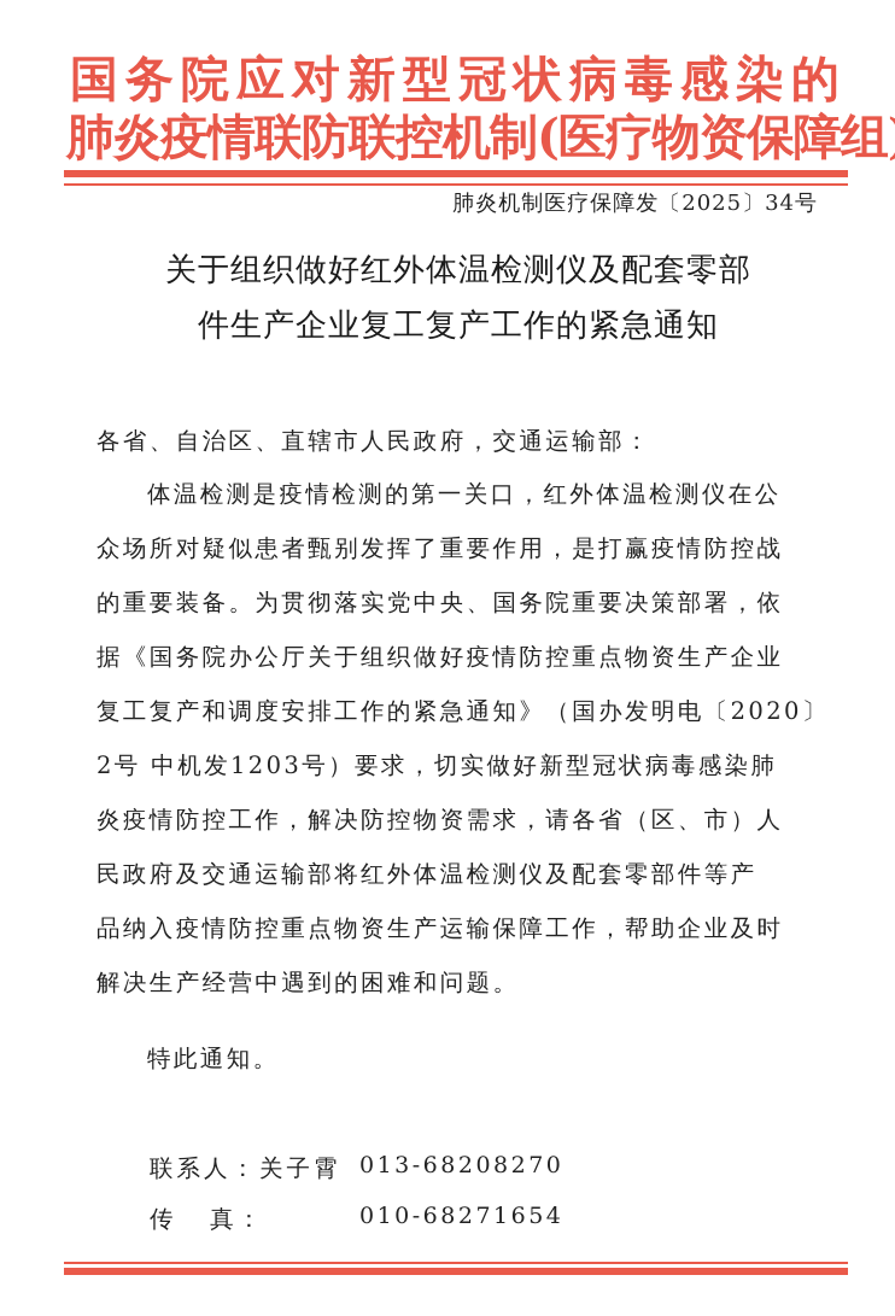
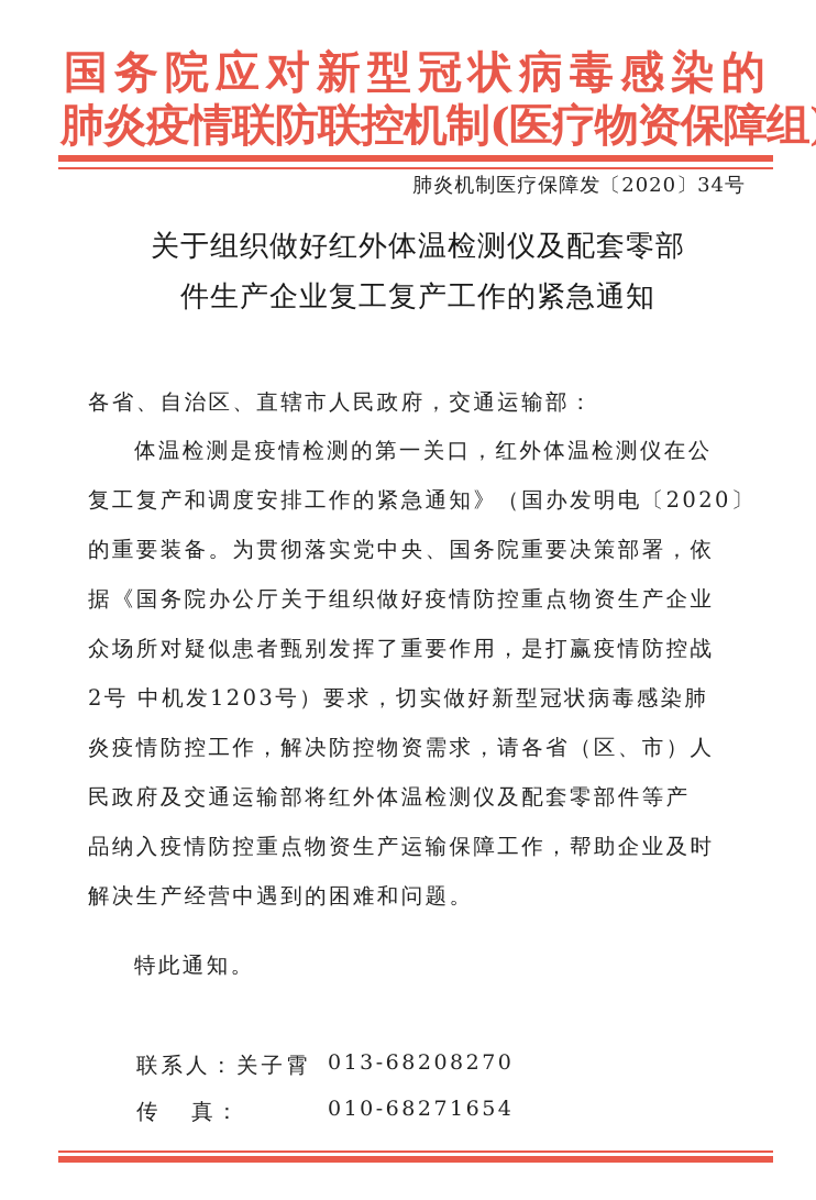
  国务院应对新型冠状病毒感染的
  肺炎疫情联防联控机制(医疗物资保障组
- 肺炎机制医疗保障发〔2025〕34号
+ 肺炎机制医疗保障发〔2020〕34号
  关于组织做好红外体温检测仪及配套零部
  件生产企业复工复产工作的紧急通知
  各省、自治区、直辖市人民政府，交通运输部：
  体温检测是疫情检测的第一关口，红外体温检测仪在公
- 众场所对疑似患者甄别发挥了重要作用，是打赢疫情防控战
+ 复工复产和调度安排工作的紧急通知》（国办发明电〔2020〕
  的重要装备。为贯彻落实党中央、国务院重要决策部署，依
  据《国务院办公厅关于组织做好疫情防控重点物资生产企业
- 复工复产和调度安排工作的紧急通知》（国办发明电〔2020〕
+ 众场所对疑似患者甄别发挥了重要作用，是打赢疫情防控战
  2号 中机发1203号）要求，切实做好新型冠状病毒感染肺
  炎疫情防控工作，解决防控物资需求，请各省（区、市）人
  民政府及交通运输部将红外体温检测仪及配套零部件等产
  品纳入疫情防控重点物资生产运输保障工作，帮助企业及时
  解决生产经营中遇到的困难和问题。
  特此通知。
  联系人：
  关子霄
  013-68208270
  传 真：
  010-68271654
